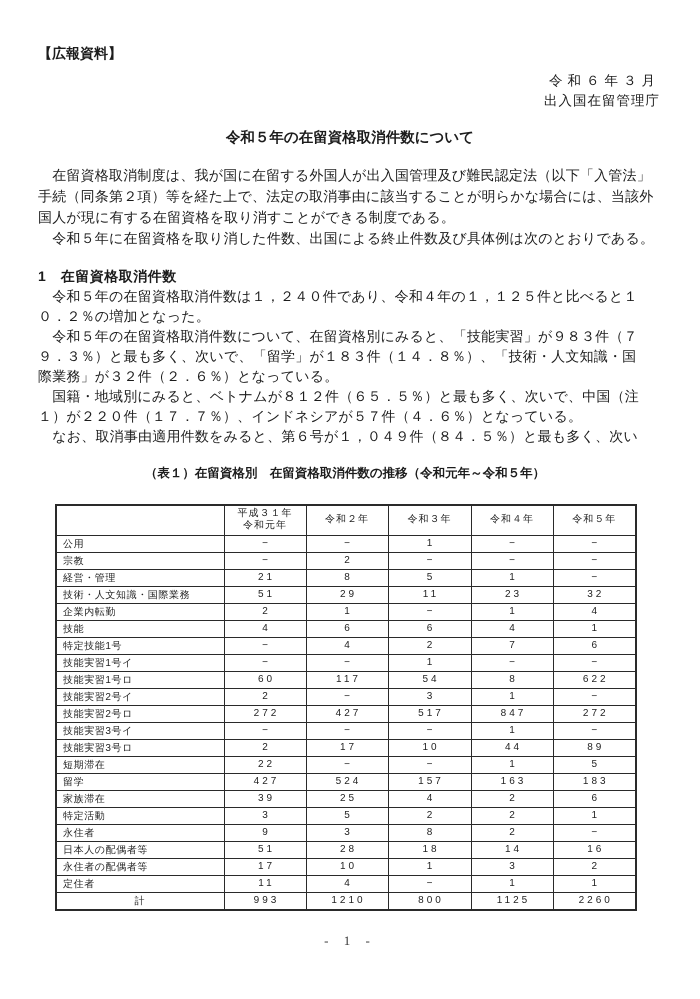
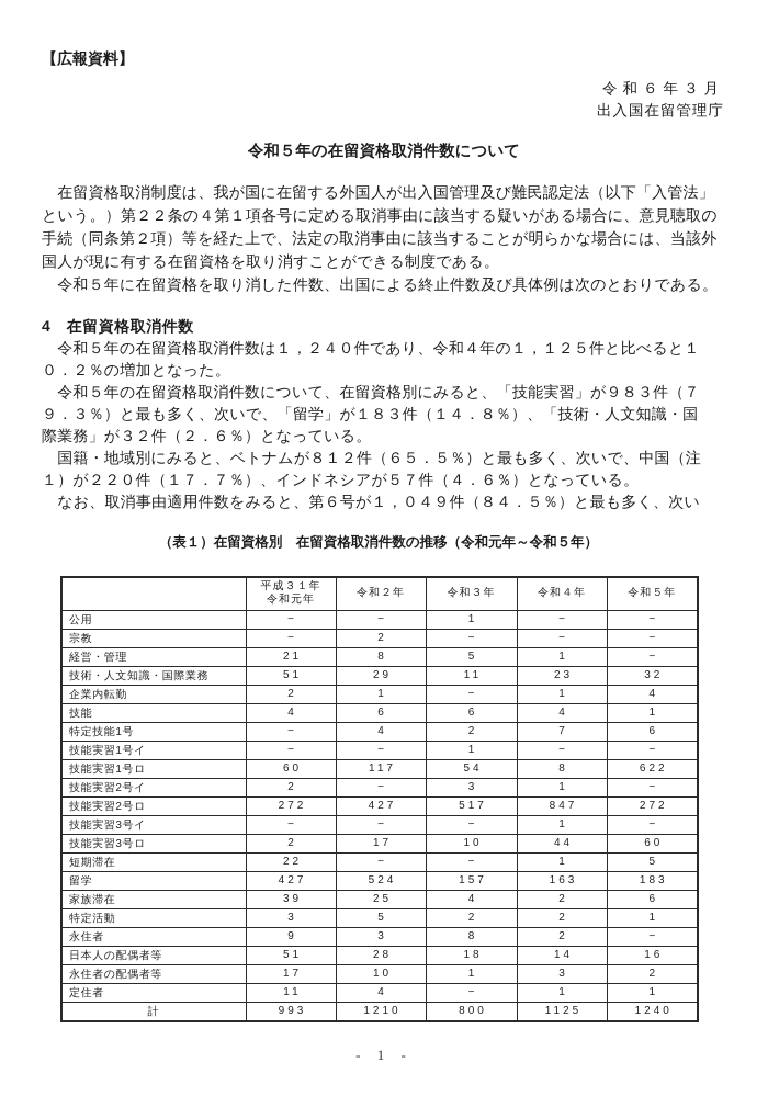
  【広報資料】
  令和６年３月
  出入国在留管理庁
  令和５年の在留資格取消件数について
  在留資格取消制度は、我が国に在留する外国人が出入国管理及び難民認定法（以下「入管法」
+ という。）第２２条の４第１項各号に定める取消事由に該当する疑いがある場合に、意見聴取の
  手続（同条第２項）等を経た上で、法定の取消事由に該当することが明らかな場合には、当該外
  国人が現に有する在留資格を取り消すことができる制度である。
  令和５年に在留資格を取り消した件数、出国による終止件数及び具体例は次のとおりである。
- 1 在留資格取消件数
+ 4 在留資格取消件数
  令和５年の在留資格取消件数は１，２４０件であり、令和４年の１，１２５件と比べると１
  ０．２％の増加となった。
  令和５年の在留資格取消件数について、在留資格別にみると、「技能実習」が９８３件（７
  ９．３％）と最も多く、次いで、「留学」が１８３件（１４．８％）、「技術・人文知識・国
  際業務」が３２件（２．６％）となっている。
  国籍・地域別にみると、ベトナムが８１２件（６５．５％）と最も多く、次いで、中国（注
  １）が２２０件（１７．７％）、インドネシアが５７件（４．６％）となっている。
  なお、取消事由適用件数をみると、第６号が１，０４９件（８４．５％）と最も多く、次い
  （表１）在留資格別 在留資格取消件数の推移（令和元年～令和５年）
  	平成３１年 令和元年	令和２年	令和３年	令和４年	令和５年
  公用	−	−	1	−	−
  宗教	−	2	−	−	−
  経営・管理	21	8	5	1	−
  技術・人文知識・国際業務	51	29	11	23	32
  企業内転勤	2	1	−	1	4
  技能	4	6	6	4	1
  特定技能1号	−	4	2	7	6
  技能実習1号イ	−	−	1	−	−
  技能実習1号ロ	60	117	54	8	622
  技能実習2号イ	2	−	3	1	−
  技能実習2号ロ	272	427	517	847	272
  技能実習3号イ	−	−	−	1	−
- 技能実習3号ロ	2	17	10	44	89
+ 技能実習3号ロ	2	17	10	44	60
  短期滞在	22	−	−	1	5
  留学	427	524	157	163	183
  家族滞在	39	25	4	2	6
  特定活動	3	5	2	2	1
  永住者	9	3	8	2	−
  日本人の配偶者等	51	28	18	14	16
  永住者の配偶者等	17	10	1	3	2
  定住者	11	4	−	1	1
- 計	993	1210	800	1125	2260
+ 計	993	1210	800	1125	1240
  - 1 -
